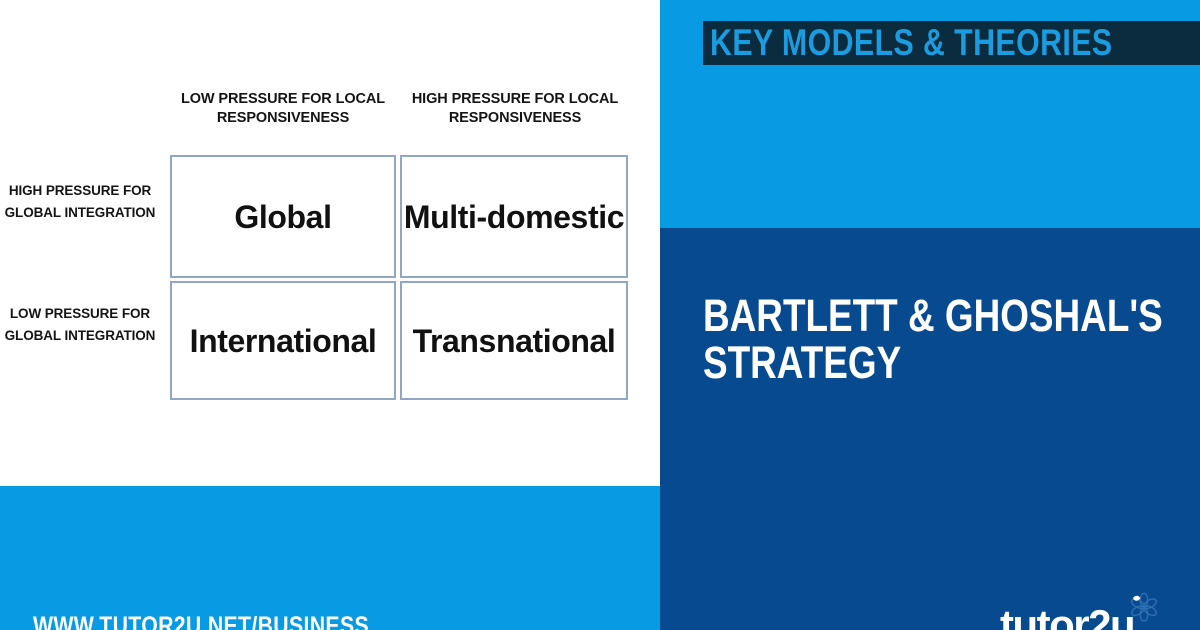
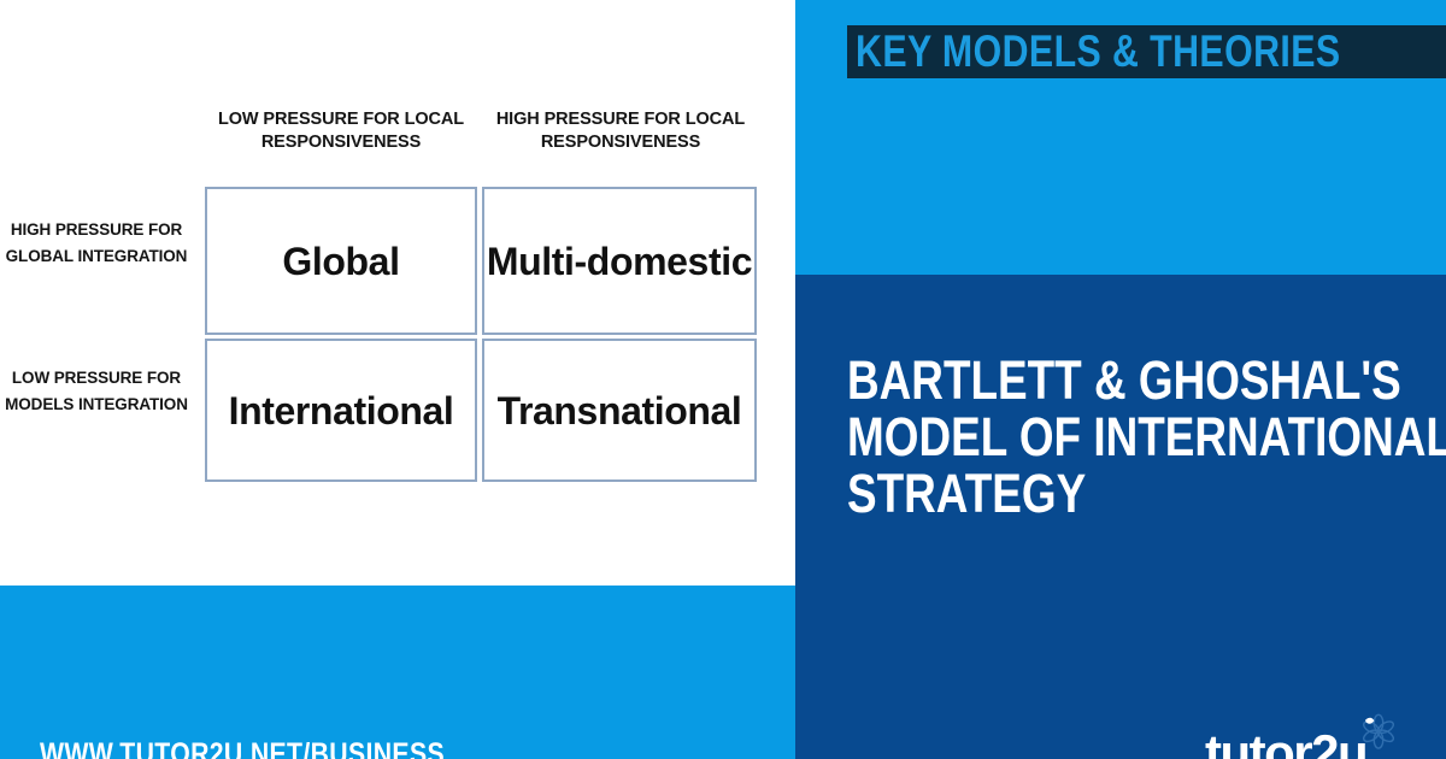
  KEY MODELS & THEORIES
  BARTLETT & GHOSHAL'S
+ MODEL OF INTERNATIONAL
  STRATEGY
  LOW PRESSURE FOR LOCAL RESPONSIVENESS
  HIGH PRESSURE FOR LOCAL RESPONSIVENESS
  HIGH PRESSURE FOR GLOBAL INTEGRATION
- LOW PRESSURE FOR GLOBAL INTEGRATION
+ LOW PRESSURE FOR MODELS INTEGRATION
  Global
  Multi-domestic
  International
  Transnational
  WWW.TUTOR2U.NET/BUSINESS
  tutor2u
